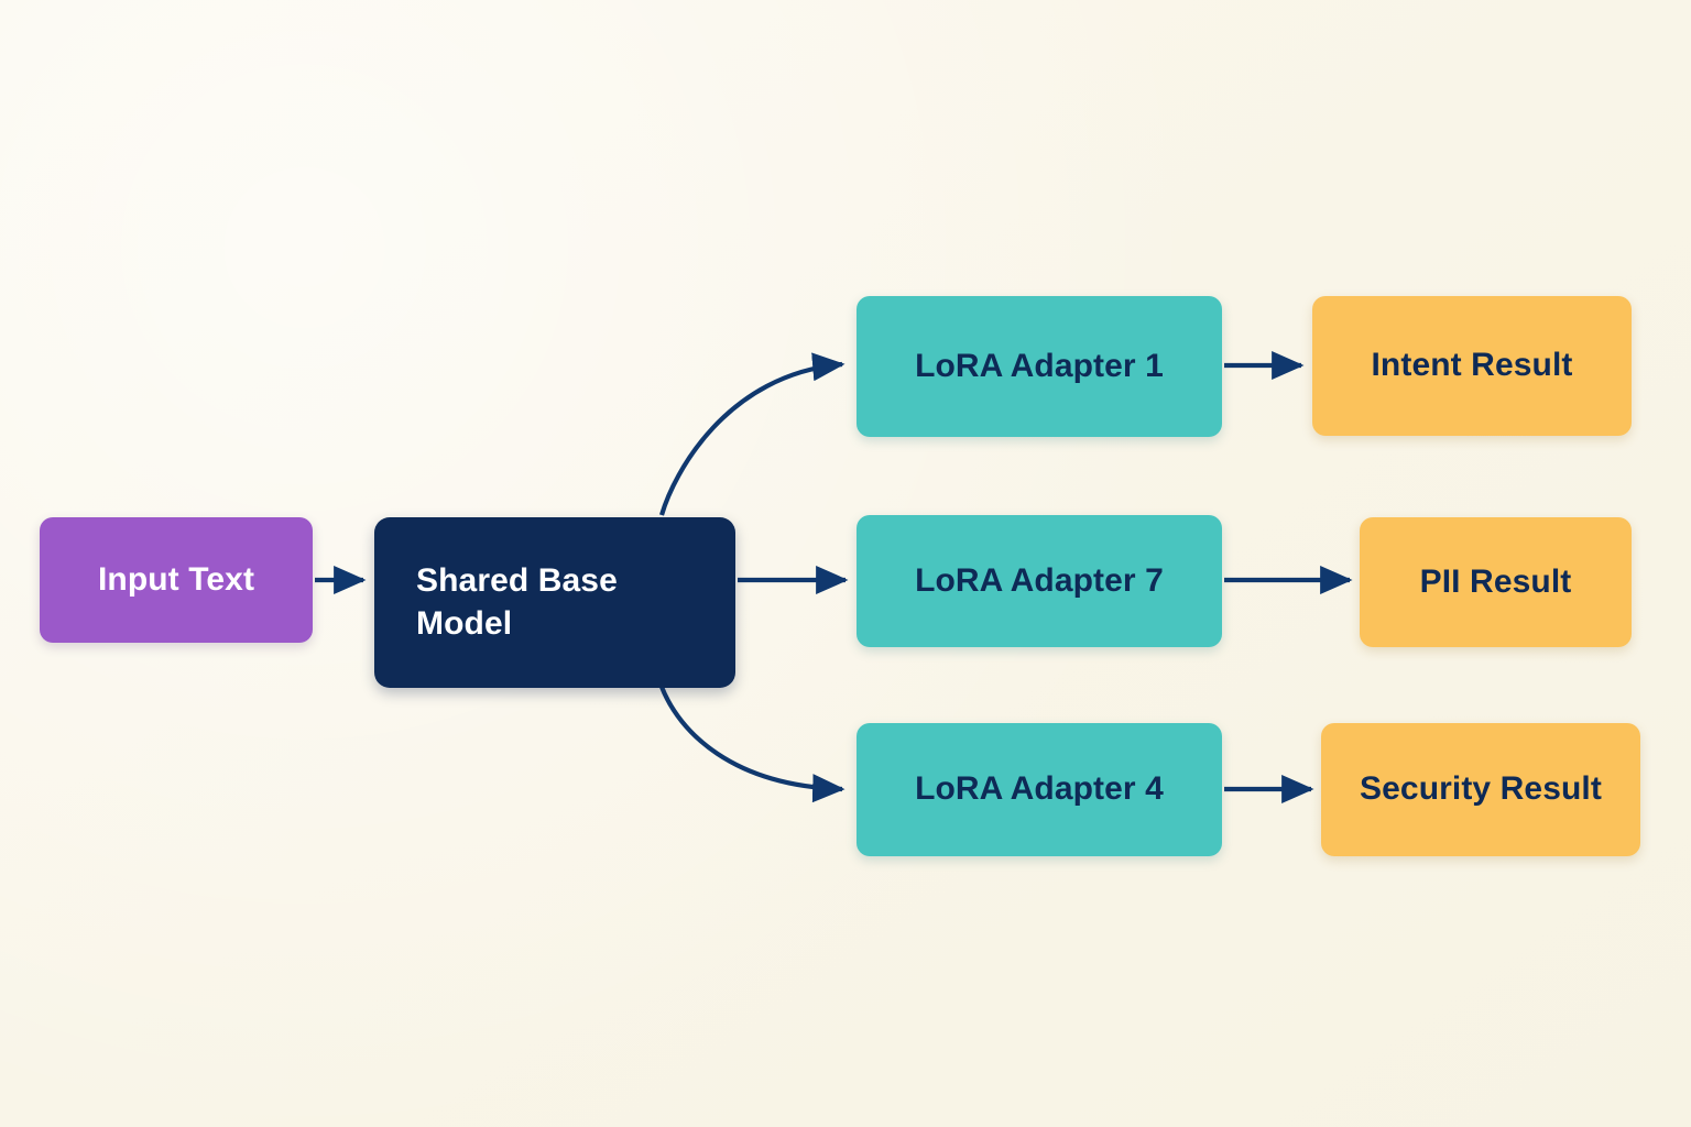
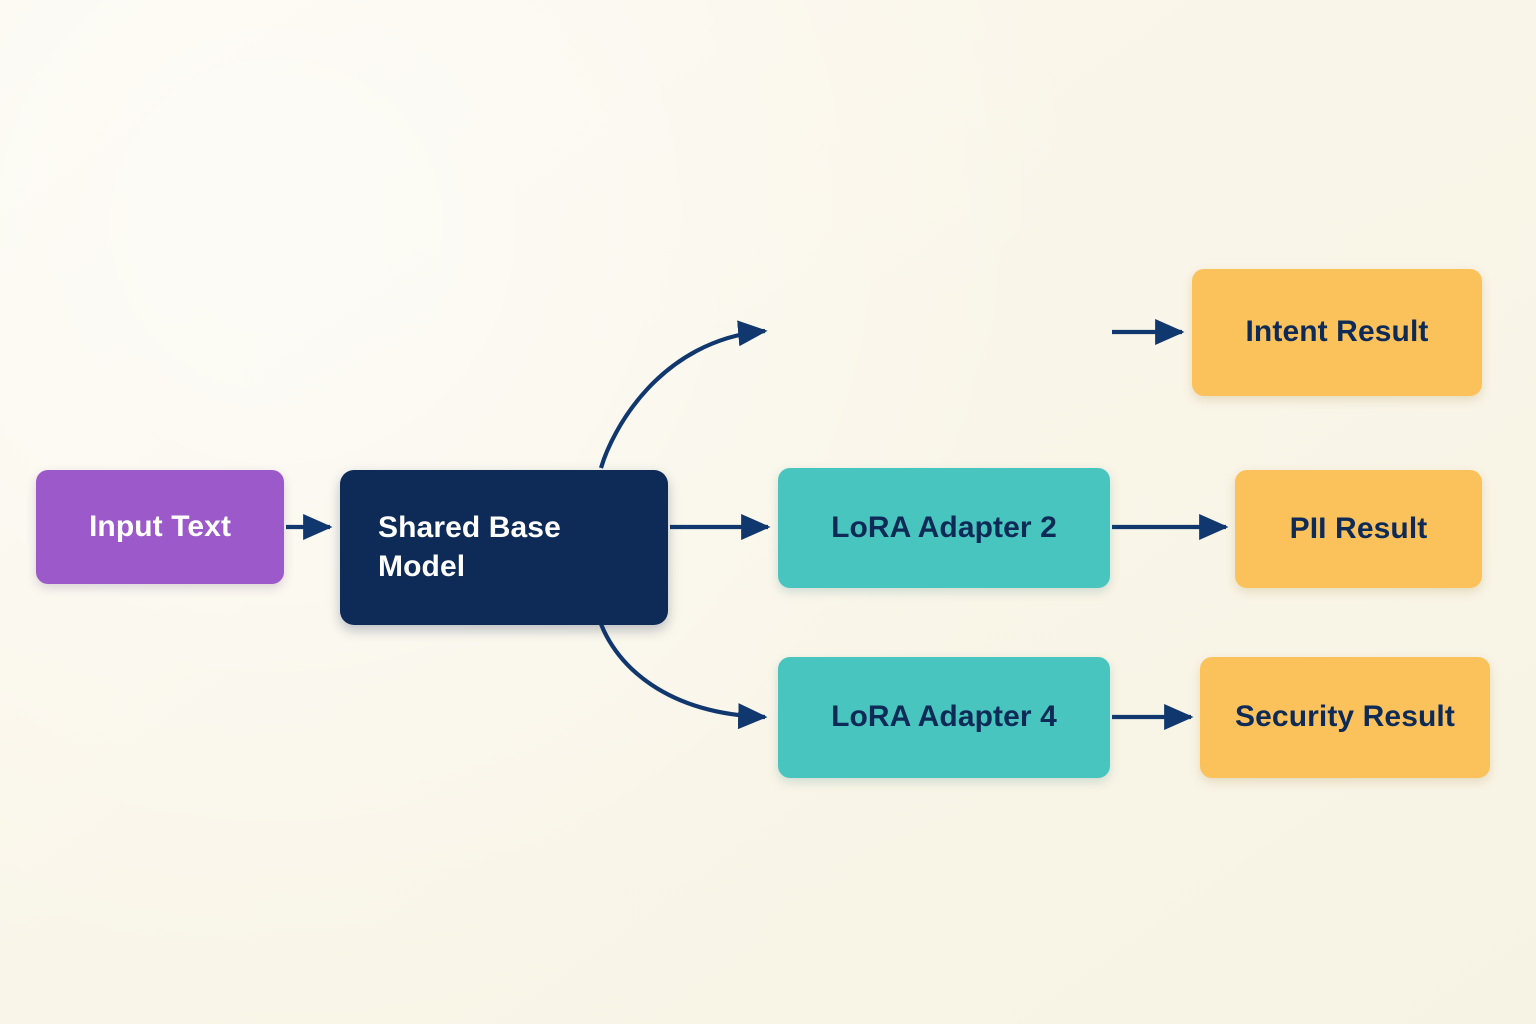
  Input Text
  Shared Base
  Model
- LoRA Adapter 1
- LoRA Adapter 7
+ LoRA Adapter 2
  LoRA Adapter 4
  Intent Result
  PII Result
  Security Result
